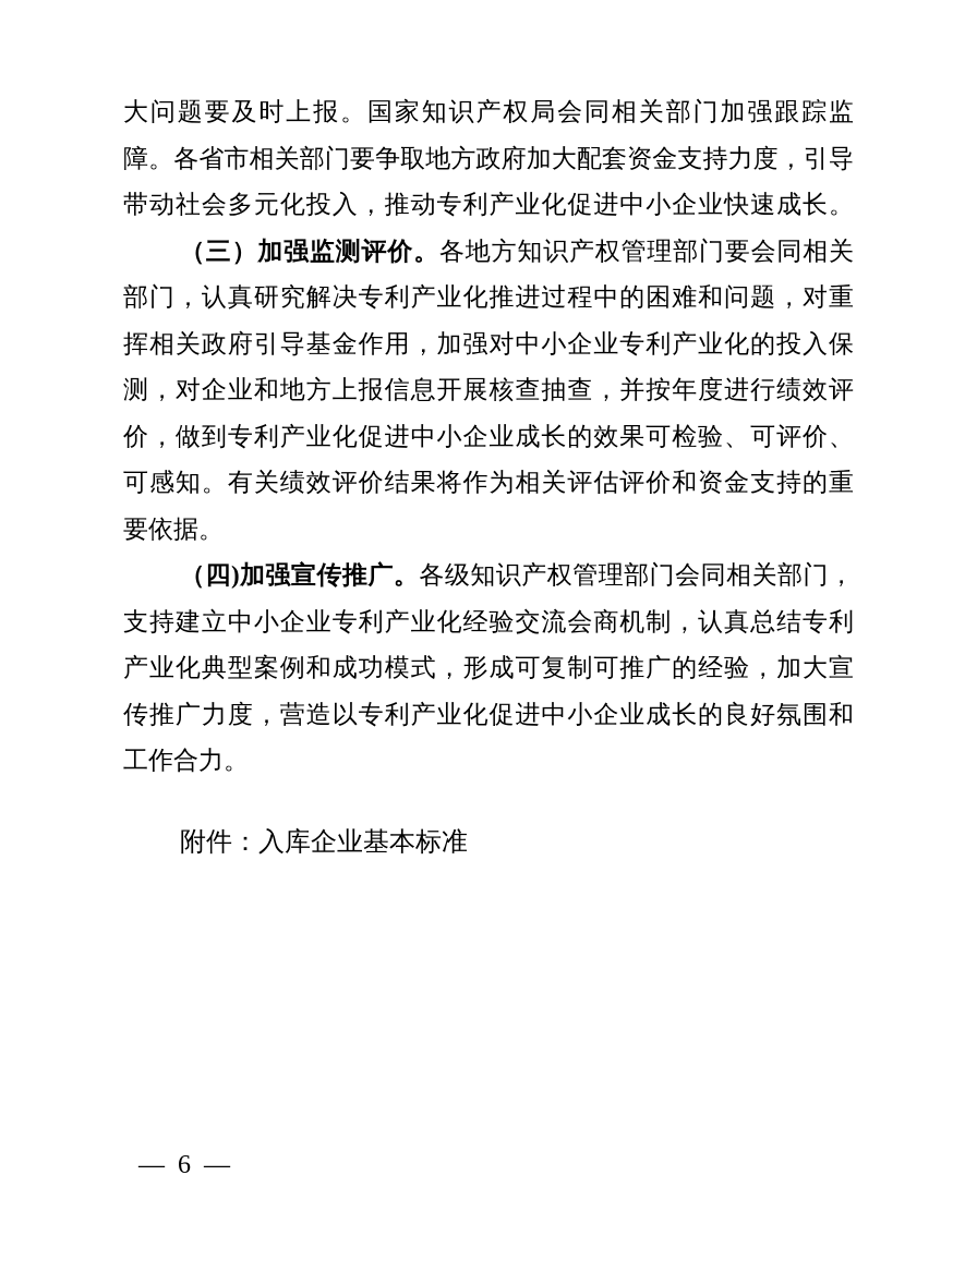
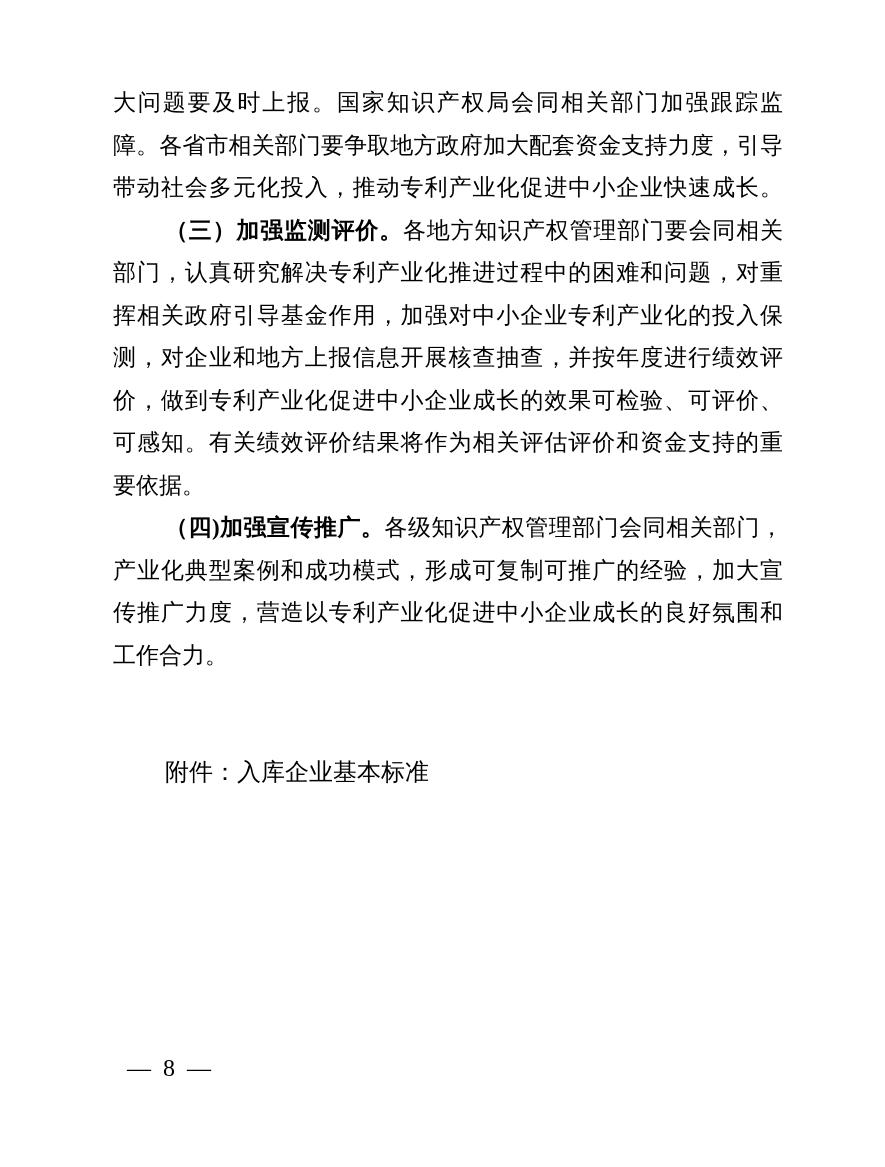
  大问题要及时上报。国家知识产权局会同相关部门加强跟踪监
  障。各省市相关部门要争取地方政府加大配套资金支持力度，引导
  带动社会多元化投入，推动专利产业化促进中小企业快速成长。
  （三）加强监测评价。各地方知识产权管理部门要会同相关
  部门，认真研究解决专利产业化推进过程中的困难和问题，对重
  挥相关政府引导基金作用，加强对中小企业专利产业化的投入保
  测，对企业和地方上报信息开展核查抽查，并按年度进行绩效评
  价，做到专利产业化促进中小企业成长的效果可检验、可评价、
  可感知。有关绩效评价结果将作为相关评估评价和资金支持的重
  要依据。
  （四)加强宣传推广。各级知识产权管理部门会同相关部门，
- 支持建立中小企业专利产业化经验交流会商机制，认真总结专利
  产业化典型案例和成功模式，形成可复制可推广的经验，加大宣
  传推广力度，营造以专利产业化促进中小企业成长的良好氛围和
  工作合力。
  附件：入库企业基本标准
- — 6 —
+ — 8 —
